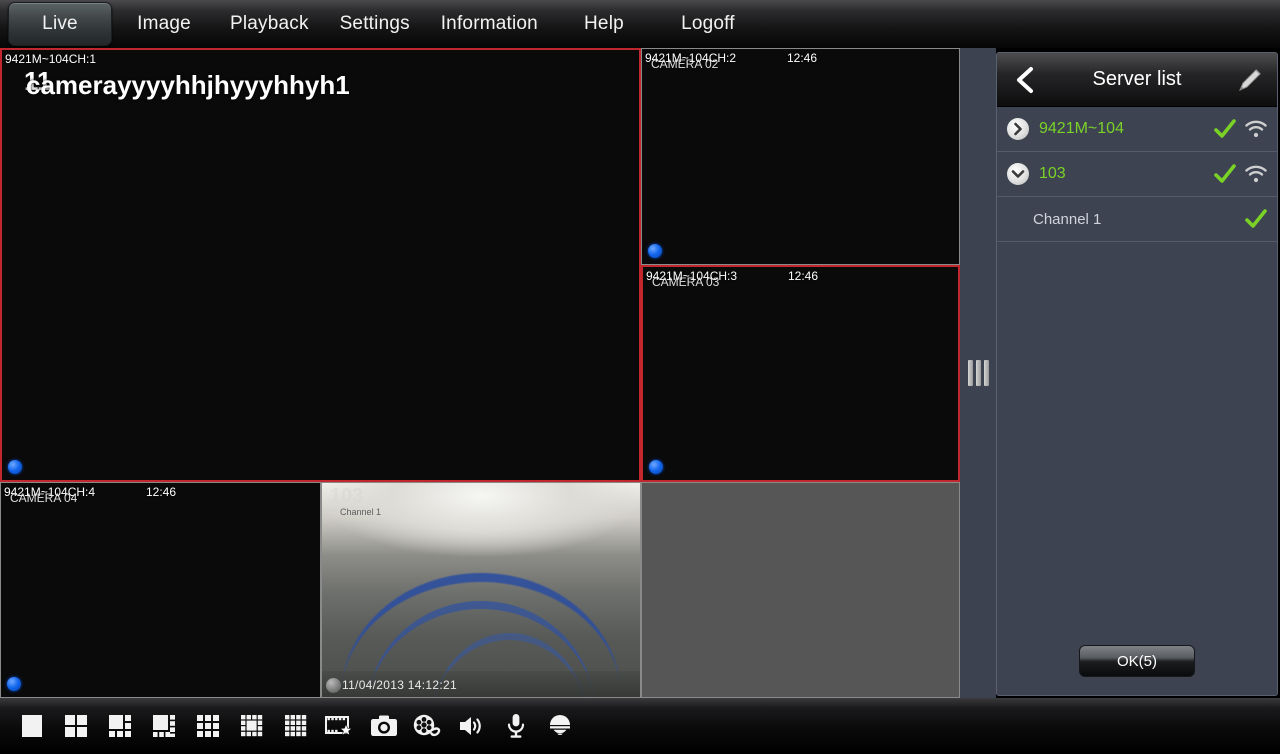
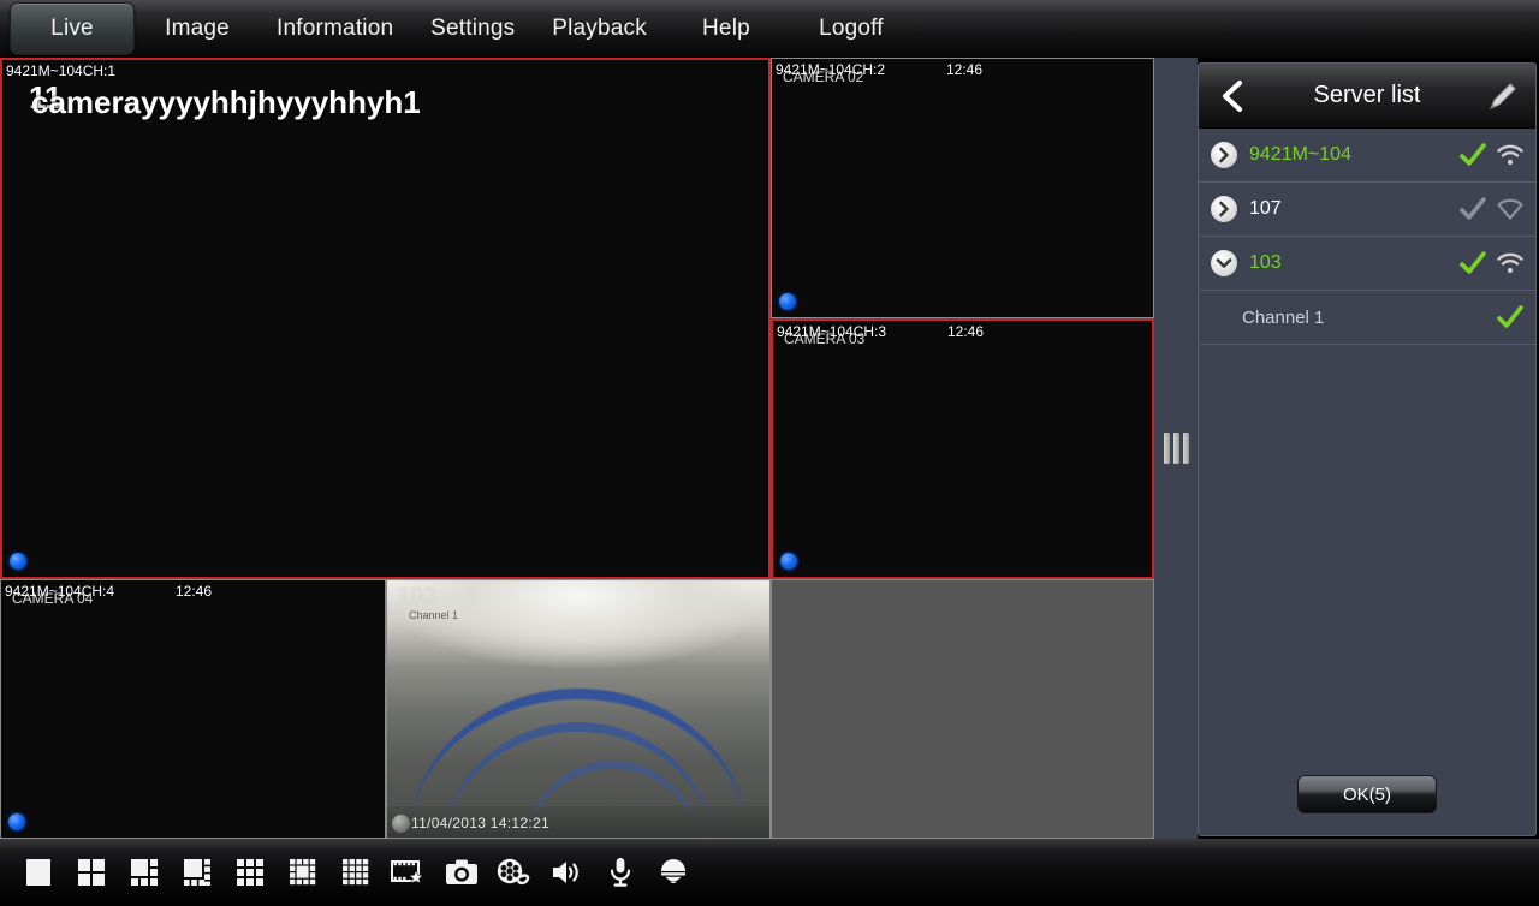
  Live
  Image
- Playback
+ Information
  Settings
- Information
+ Playback
  Help
  Logoff
  9421M~104CH:1
  11
  camerayyyyhhjhyyyhhyh1
  9421M~104CH:2
  12:46
  CAMERA 02
  9421M~104CH:3
  12:46
  CAMERA 03
  9421M~104CH:4
  12:46
  CAMERA 04
  Channel 1
  11/04/2013 14:12:21
  Server list
  9421M~104
+ 107
  103
  Channel 1
  OK(5)
